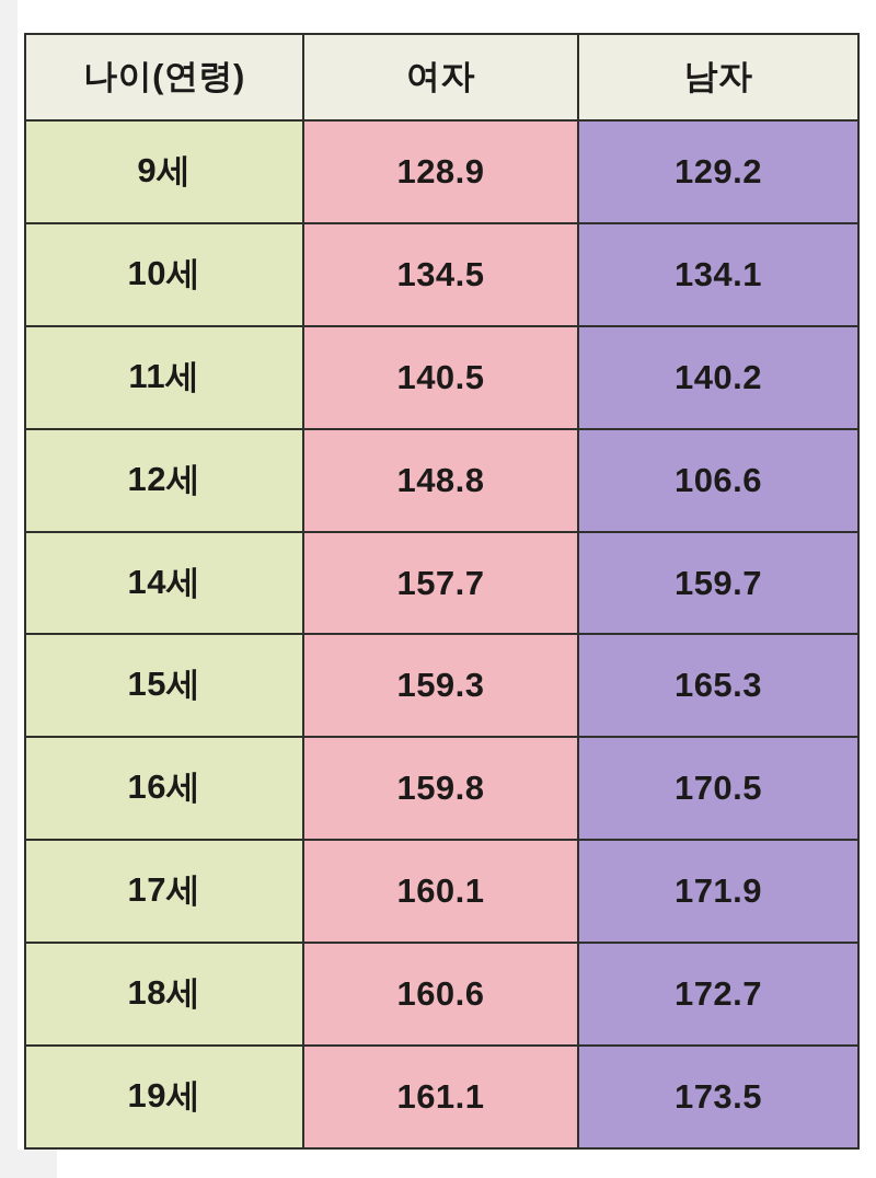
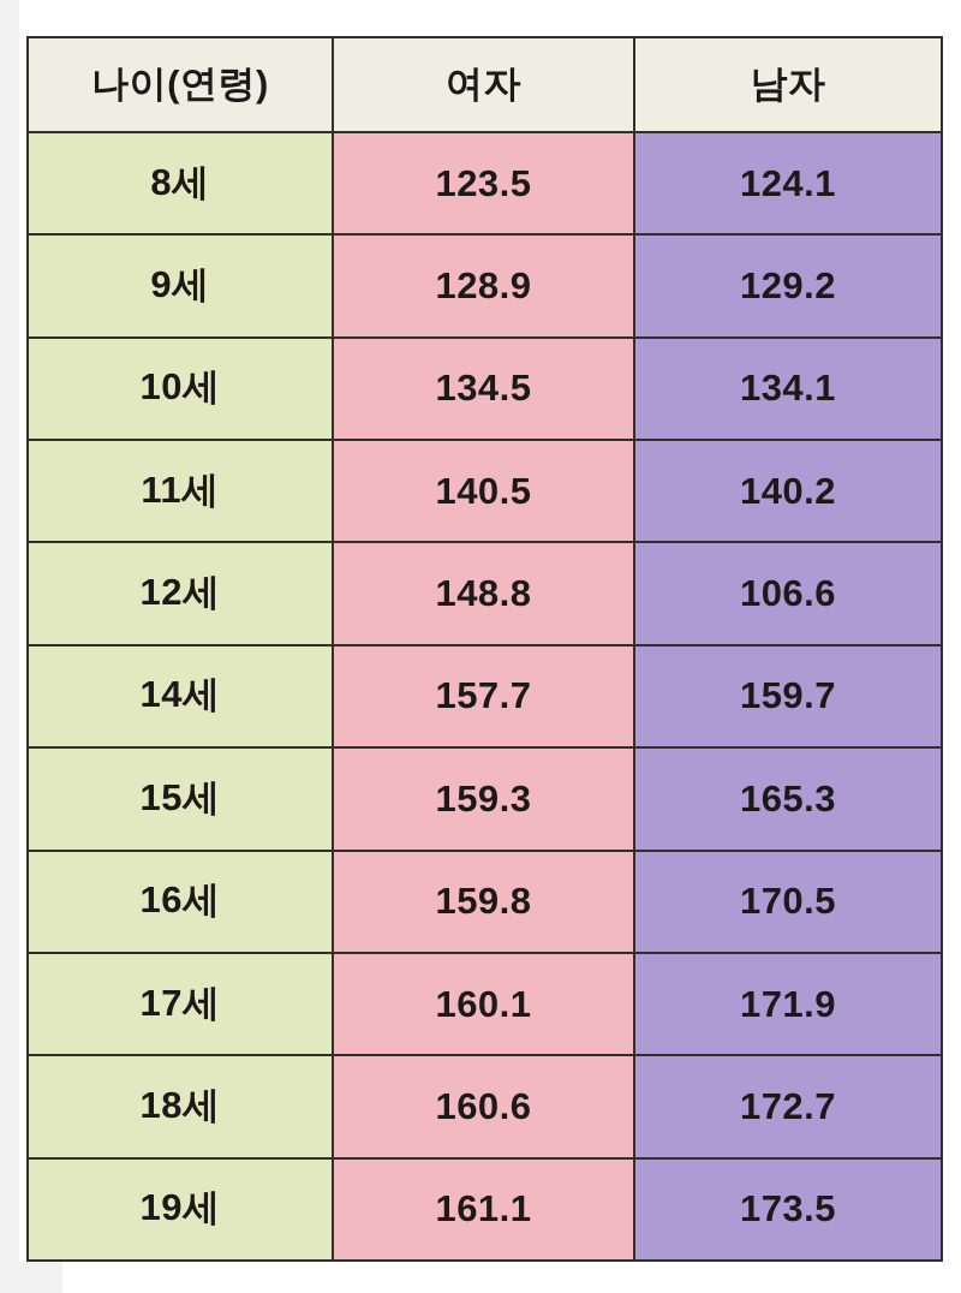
  나이(연령)	여자	남자
+ 8세	123.5	124.1
  9세	128.9	129.2
  10세	134.5	134.1
  11세	140.5	140.2
  12세	148.8	106.6
  14세	157.7	159.7
  15세	159.3	165.3
  16세	159.8	170.5
  17세	160.1	171.9
  18세	160.6	172.7
  19세	161.1	173.5
